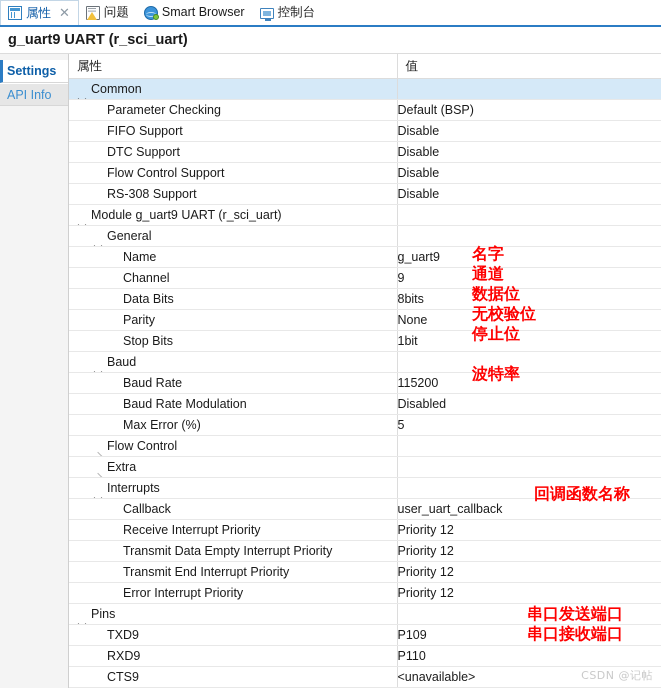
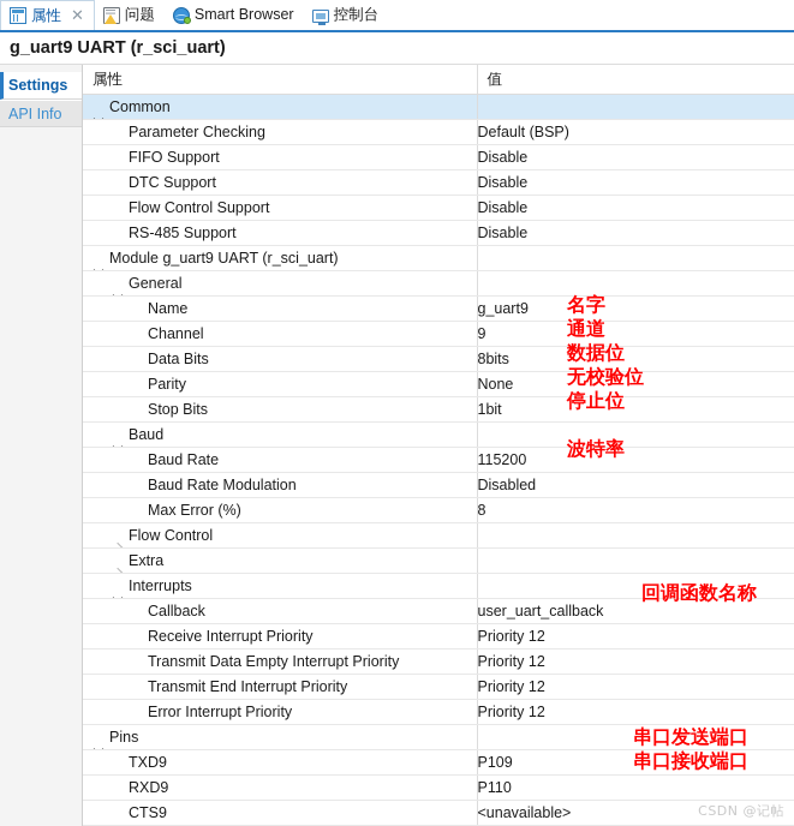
  属性
  ✕
  问题
  Smart Browser
  控制台
  g_uart9 UART (r_sci_uart)
  Settings
  API Info
  属性	值
  Common
  Parameter Checking	Default (BSP)
  FIFO Support	Disable
  DTC Support	Disable
  Flow Control Support	Disable
- RS-308 Support	Disable
+ RS-485 Support	Disable
  Module g_uart9 UART (r_sci_uart)
  General
  Name	g_uart9
  Channel	9
  Data Bits	8bits
  Parity	None
  Stop Bits	1bit
  Baud
  Baud Rate	115200
  Baud Rate Modulation	Disabled
- Max Error (%)	5
+ Max Error (%)	8
  Flow Control
  Extra
  Interrupts
  Callback	user_uart_callback
  Receive Interrupt Priority	Priority 12
  Transmit Data Empty Interrupt Priority	Priority 12
  Transmit End Interrupt Priority	Priority 12
  Error Interrupt Priority	Priority 12
  Pins
  TXD9	P109
  RXD9	P110
  CTS9	<unavailable>
  名字
  通道
  数据位
  无校验位
  停止位
  波特率
  回调函数名称
  串口发送端口
  串口接收端口
  CSDN @记帖
